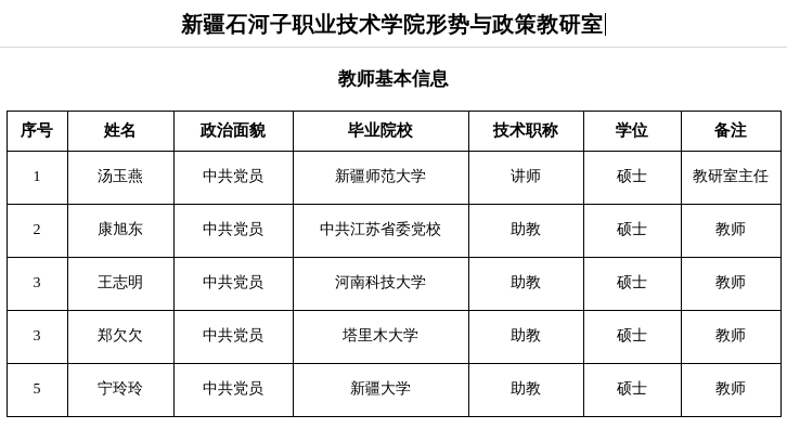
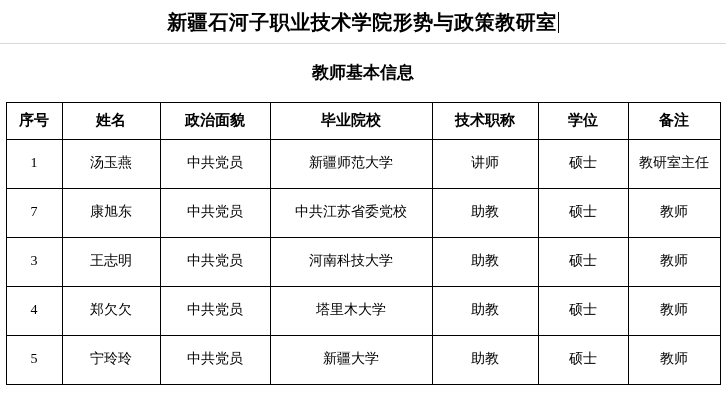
  新疆石河子职业技术学院形势与政策教研室
  教师基本信息
  序号	姓名	政治面貌	毕业院校	技术职称	学位	备注
  1	汤玉燕	中共党员	新疆师范大学	讲师	硕士	教研室主任
- 2	康旭东	中共党员	中共江苏省委党校	助教	硕士	教师
+ 7	康旭东	中共党员	中共江苏省委党校	助教	硕士	教师
  3	王志明	中共党员	河南科技大学	助教	硕士	教师
- 3	郑欠欠	中共党员	塔里木大学	助教	硕士	教师
+ 4	郑欠欠	中共党员	塔里木大学	助教	硕士	教师
  5	宁玲玲	中共党员	新疆大学	助教	硕士	教师
